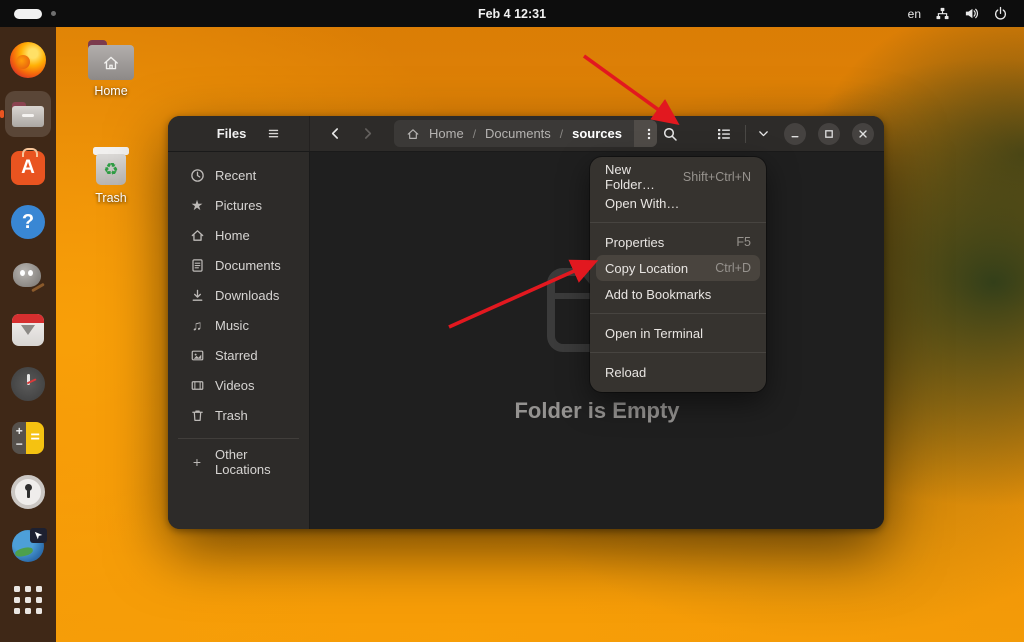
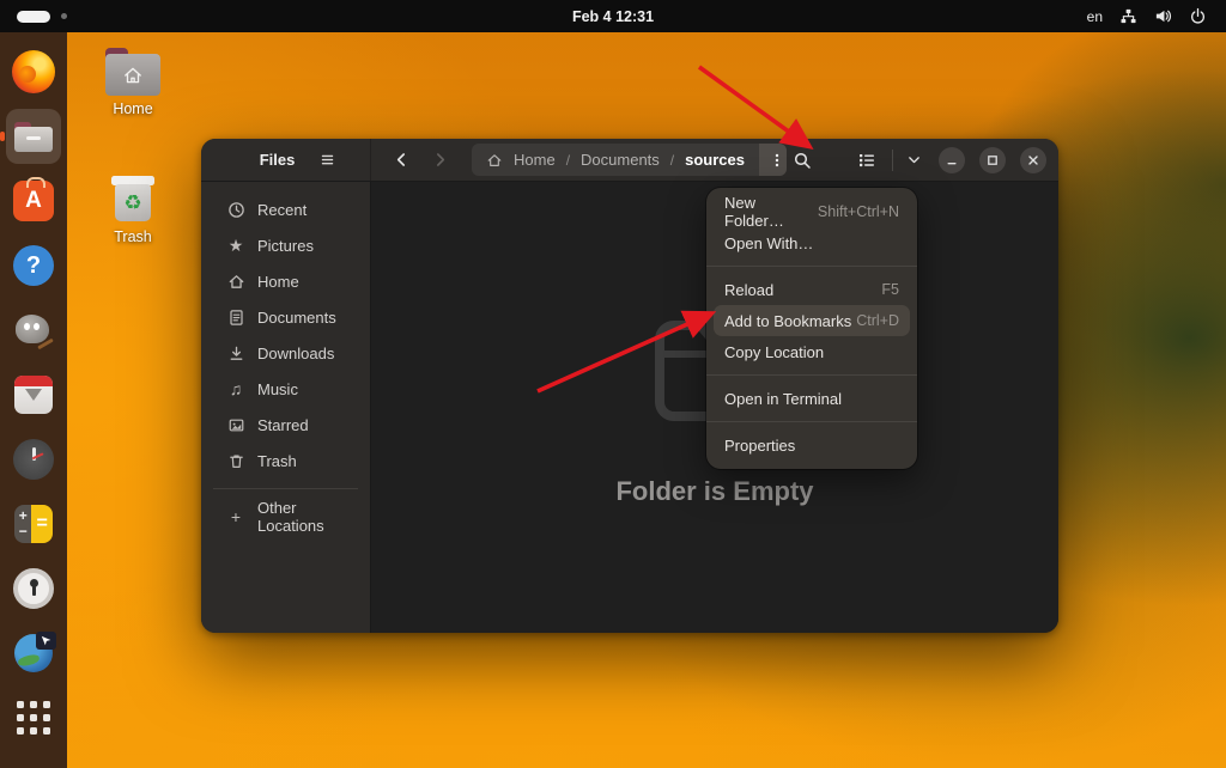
  Feb 4 12:31
  en
  A
  ?
  +
  −
  =
  Home
  ♻
  Trash
  Files
  Home
  /
  Documents
  /
  sources
  Recent
  ★
  Pictures
  Home
  Documents
  Downloads
  ♫
  Music
  Starred
- Videos
  Trash
  +
  Other Locations
  Folder is Empty
  New Folder…
  Shift+Ctrl+N
  Open With…
- Properties
+ Reload
  F5
- Copy Location
+ Add to Bookmarks
  Ctrl+D
- Add to Bookmarks
+ Copy Location
  Open in Terminal
- Reload
+ Properties
